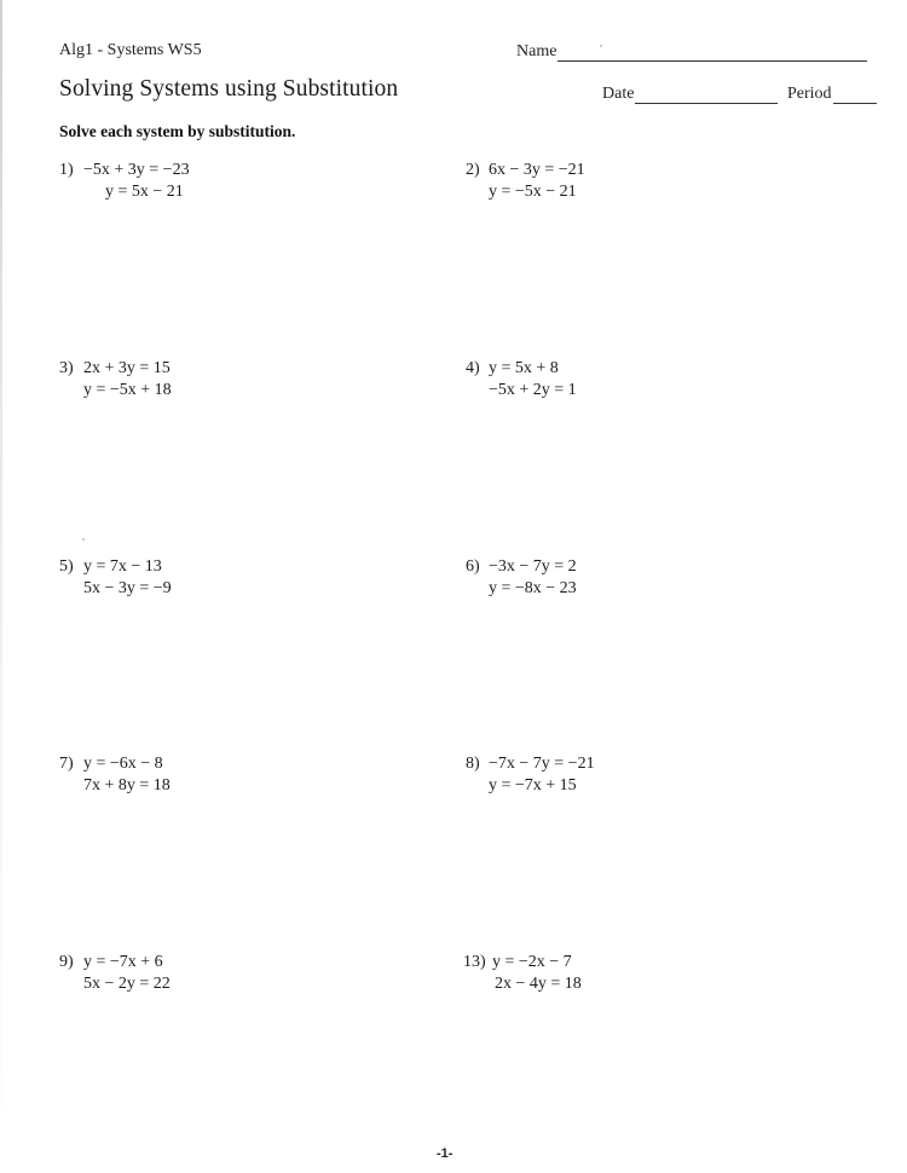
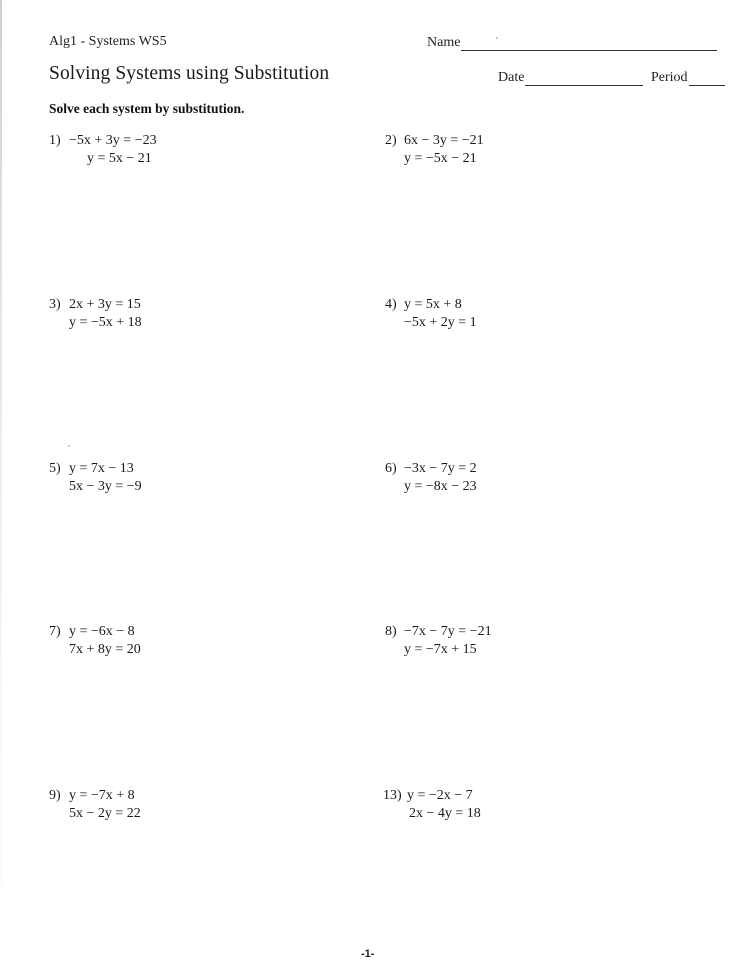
  Alg1 - Systems WS5
  Solving Systems using Substitution
  Solve each system by substitution.
  Name
  Date
  Period
  1)
  −5x + 3y = −23
  y = 5x − 21
  2)
  6x − 3y = −21
  y = −5x − 21
  3)
  2x + 3y = 15
  y = −5x + 18
  4)
  y = 5x + 8
  −5x + 2y = 1
  5)
  y = 7x − 13
  5x − 3y = −9
  6)
  −3x − 7y = 2
  y = −8x − 23
  7)
  y = −6x − 8
- 7x + 8y = 18
+ 7x + 8y = 20
  8)
  −7x − 7y = −21
  y = −7x + 15
  9)
- y = −7x + 6
+ y = −7x + 8
  5x − 2y = 22
  13)
  y = −2x − 7
  2x − 4y = 18
  -1-
